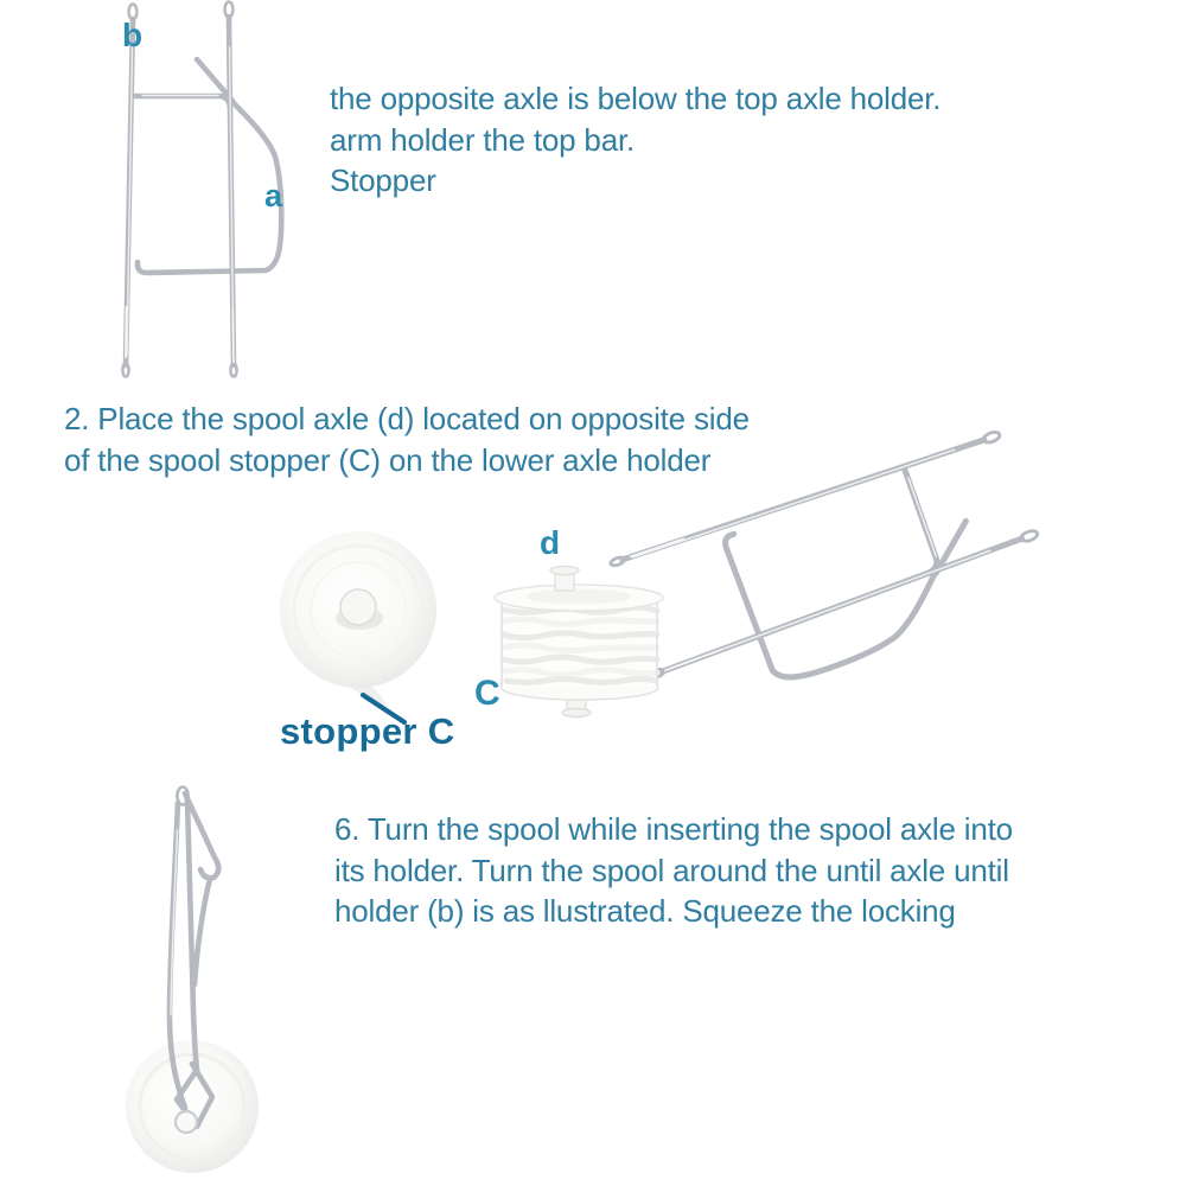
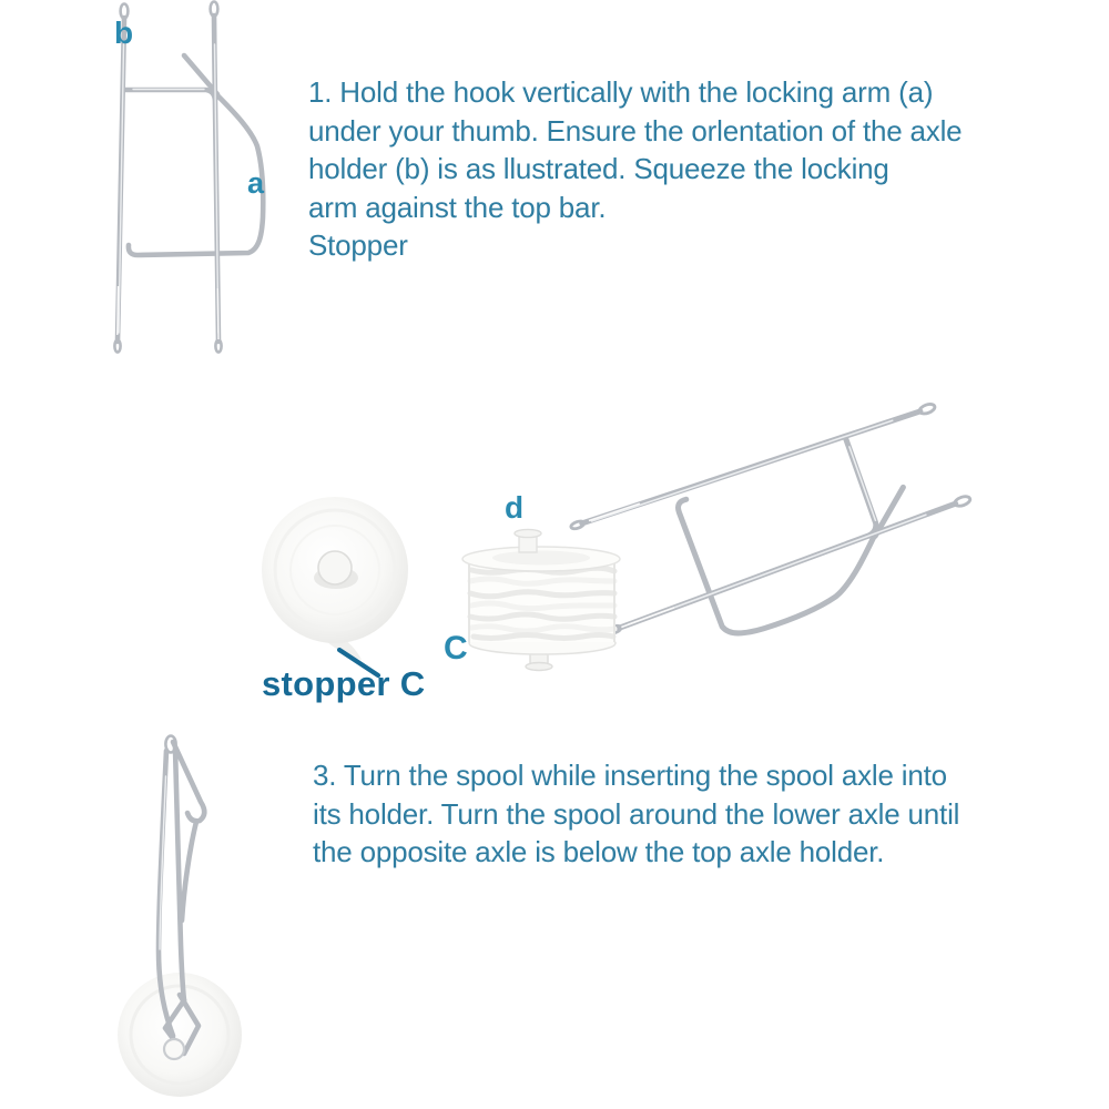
+ 1. Hold the hook vertically with the locking arm (a)
+ under your thumb. Ensure the orlentation of the axle
- the opposite axle is below the top axle holder.
+ holder (b) is as llustrated. Squeeze the locking
- arm holder the top bar.
+ arm against the top bar.
  Stopper
- 2. Place the spool axle (d) located on opposite side
- of the spool stopper (C) on the lower axle holder
- 6. Turn the spool while inserting the spool axle into
+ 3. Turn the spool while inserting the spool axle into
- its holder. Turn the spool around the until axle until
+ its holder. Turn the spool around the lower axle until
- holder (b) is as llustrated. Squeeze the locking
+ the opposite axle is below the top axle holder.
  b
  a
  d
  C
  stopper C
